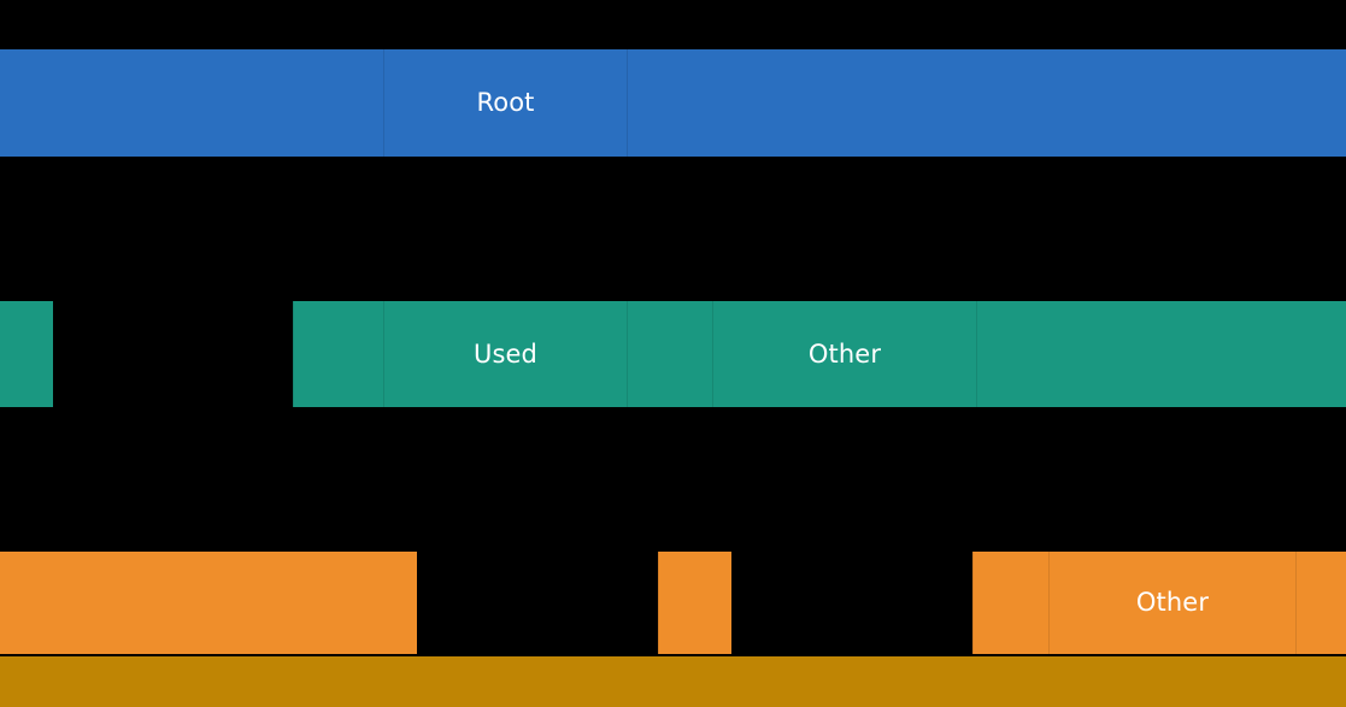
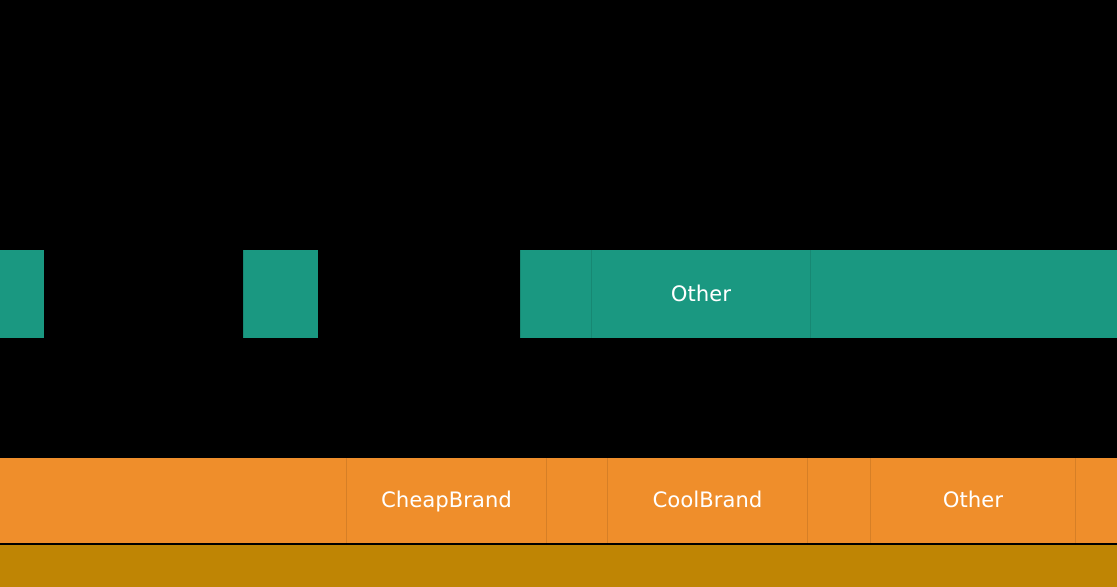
- Root
- Used
  Other
+ CheapBrand
+ CoolBrand
  Other
